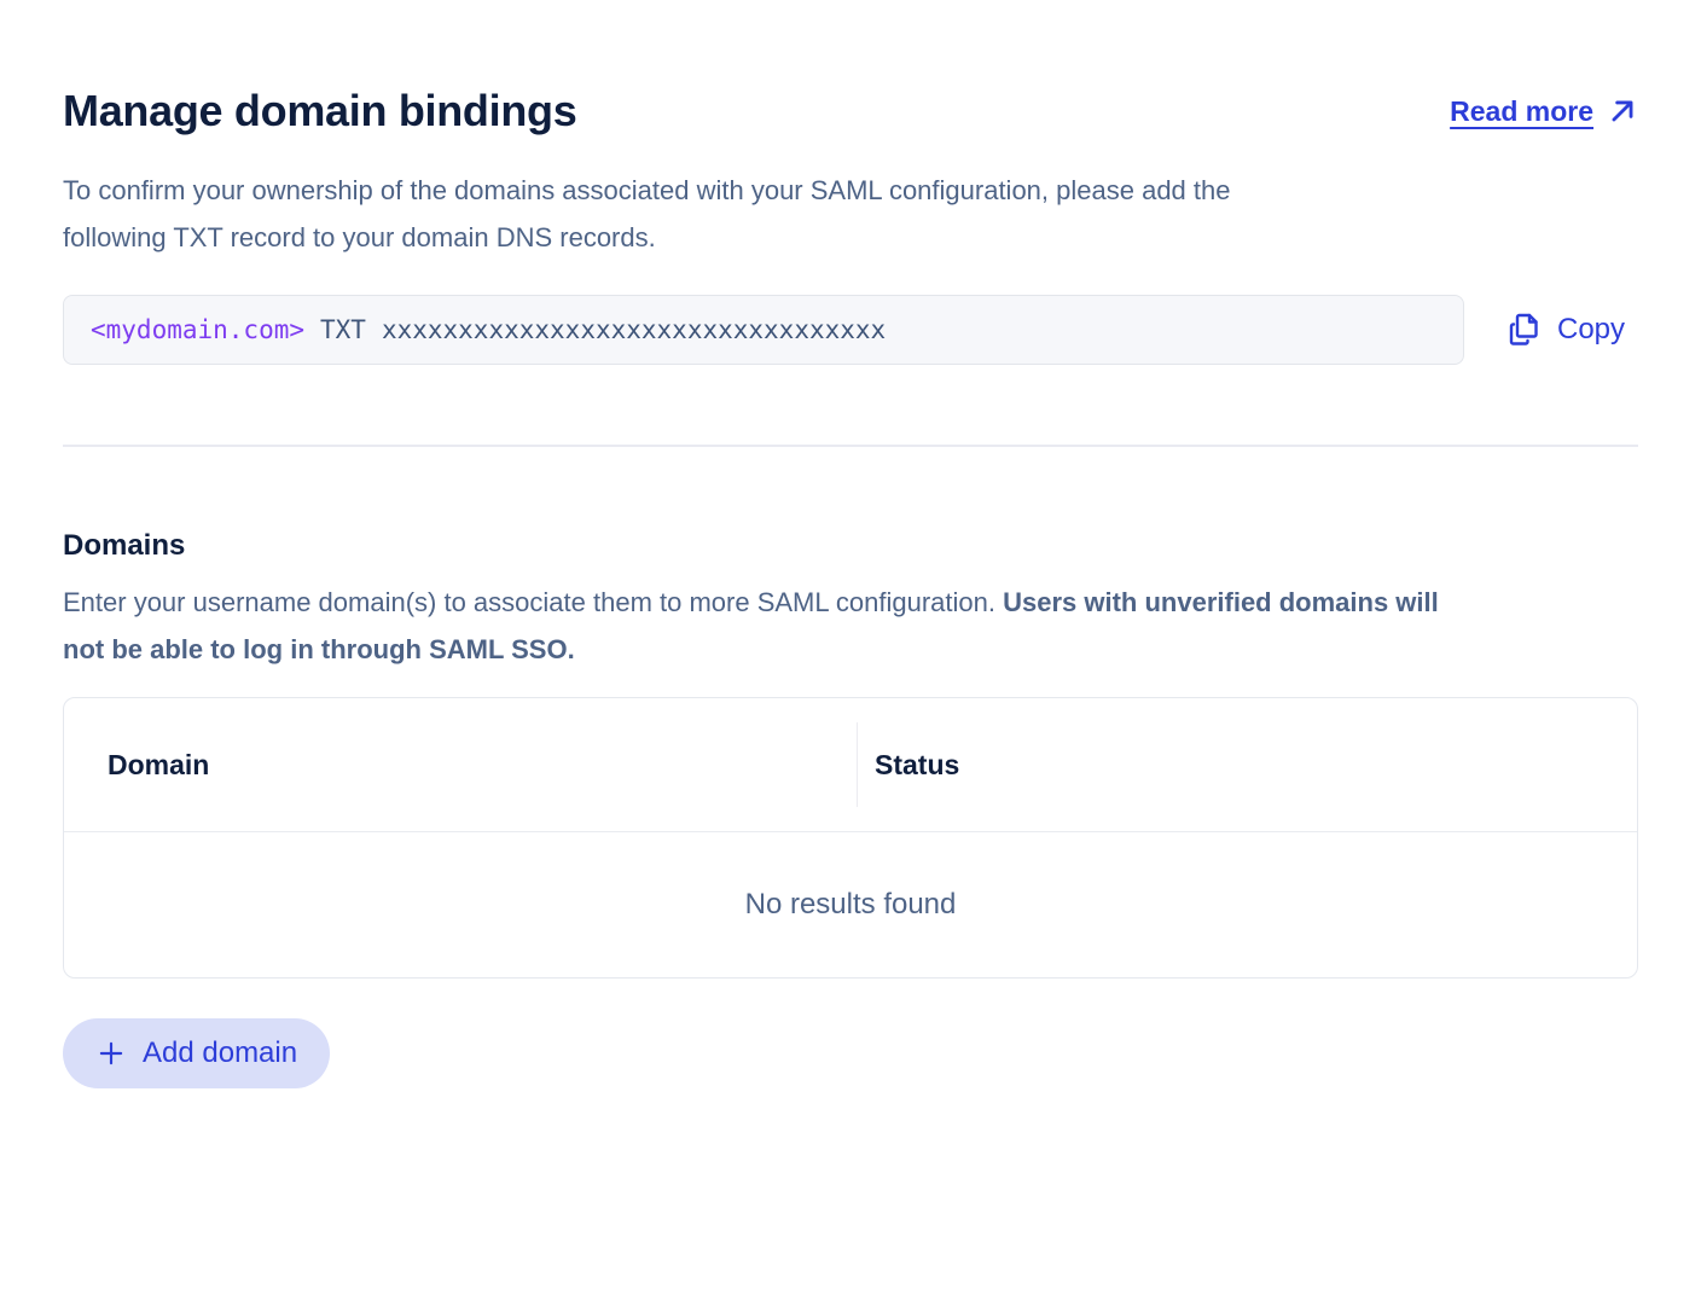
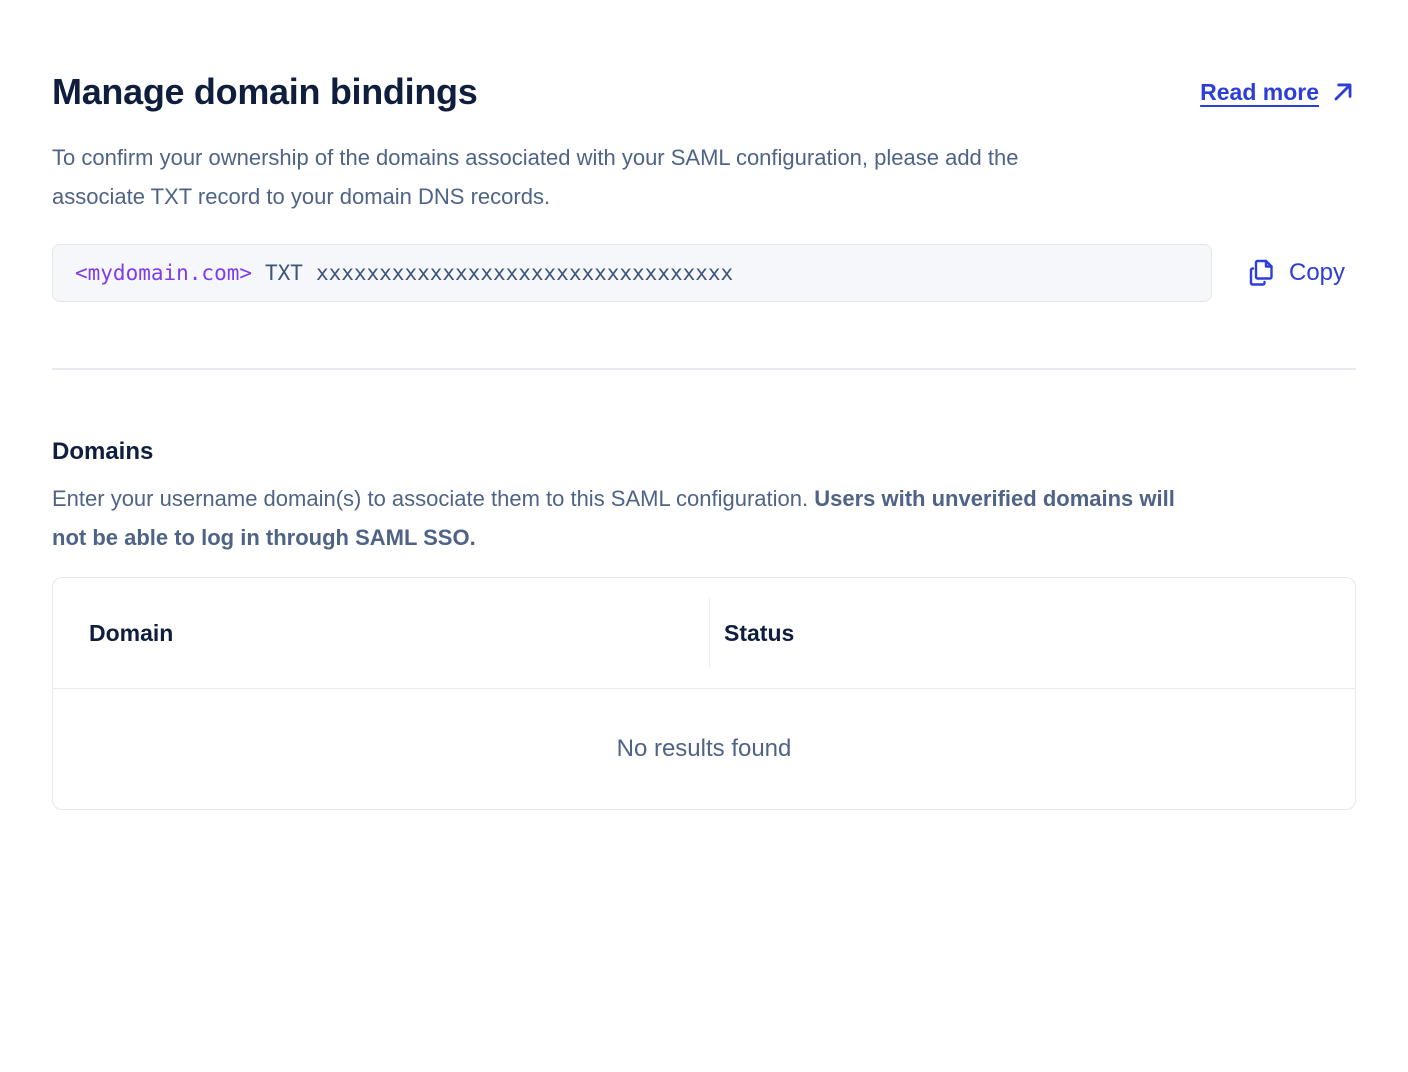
  Manage domain bindings
  Read more
- To confirm your ownership of the domains associated with your SAML configuration, please add the following TXT record to your domain DNS records.
+ To confirm your ownership of the domains associated with your SAML configuration, please add the associate TXT record to your domain DNS records.
  <mydomain.com>
  TXT
  xxxxxxxxxxxxxxxxxxxxxxxxxxxxxxxxx
  Copy
  Domains
- Enter your username domain(s) to associate them to more SAML configuration. Users with unverified domains will not be able to log in through SAML SSO.
+ Enter your username domain(s) to associate them to this SAML configuration. Users with unverified domains will not be able to log in through SAML SSO.
  Domain
  Status
  No results found
- Add domain
